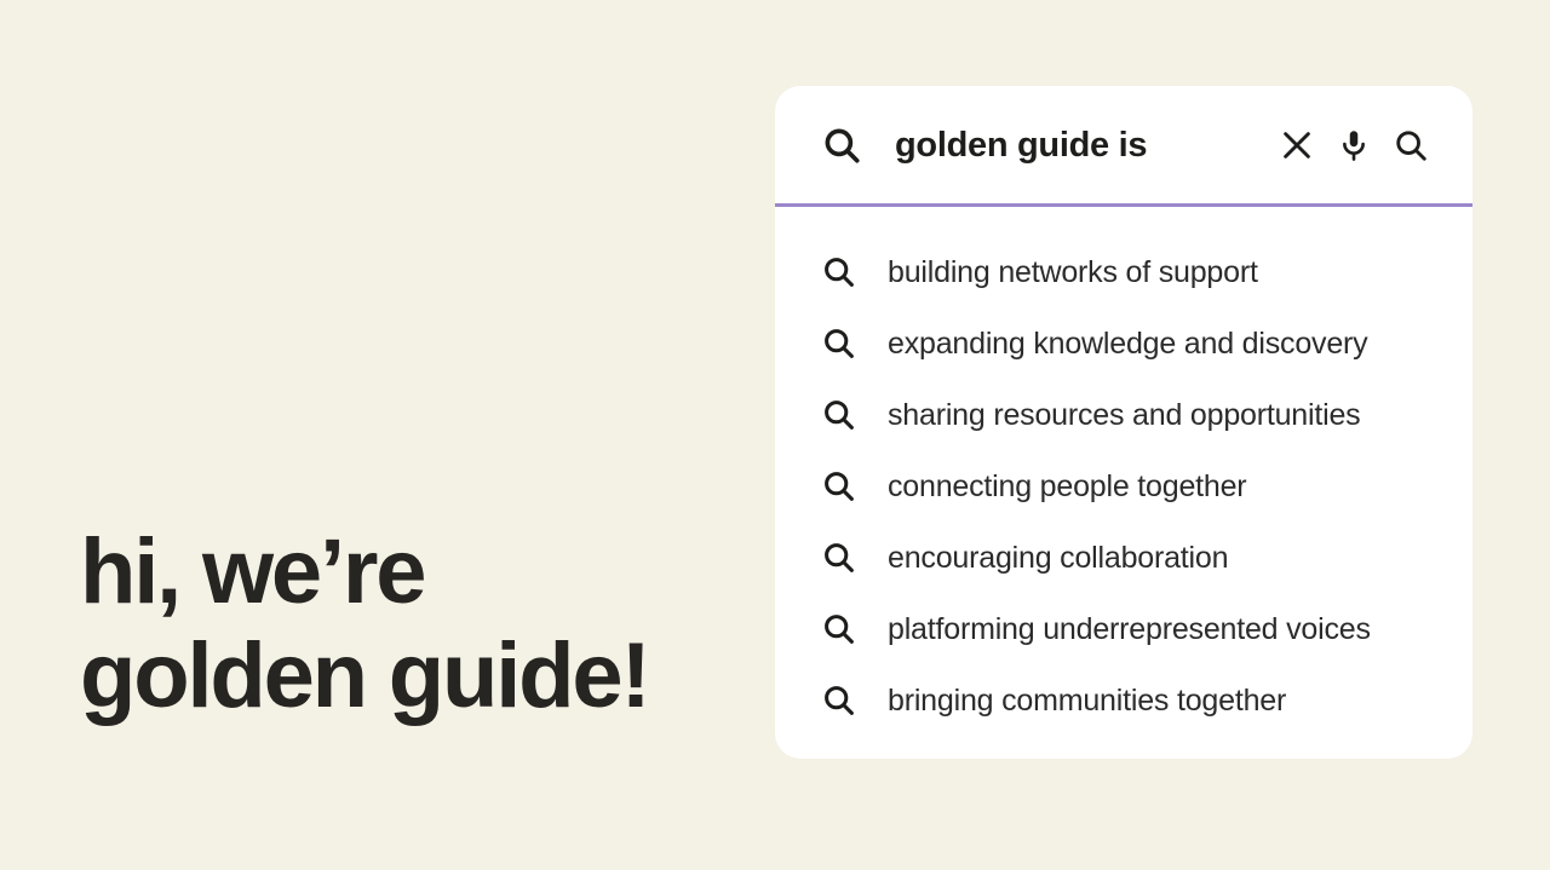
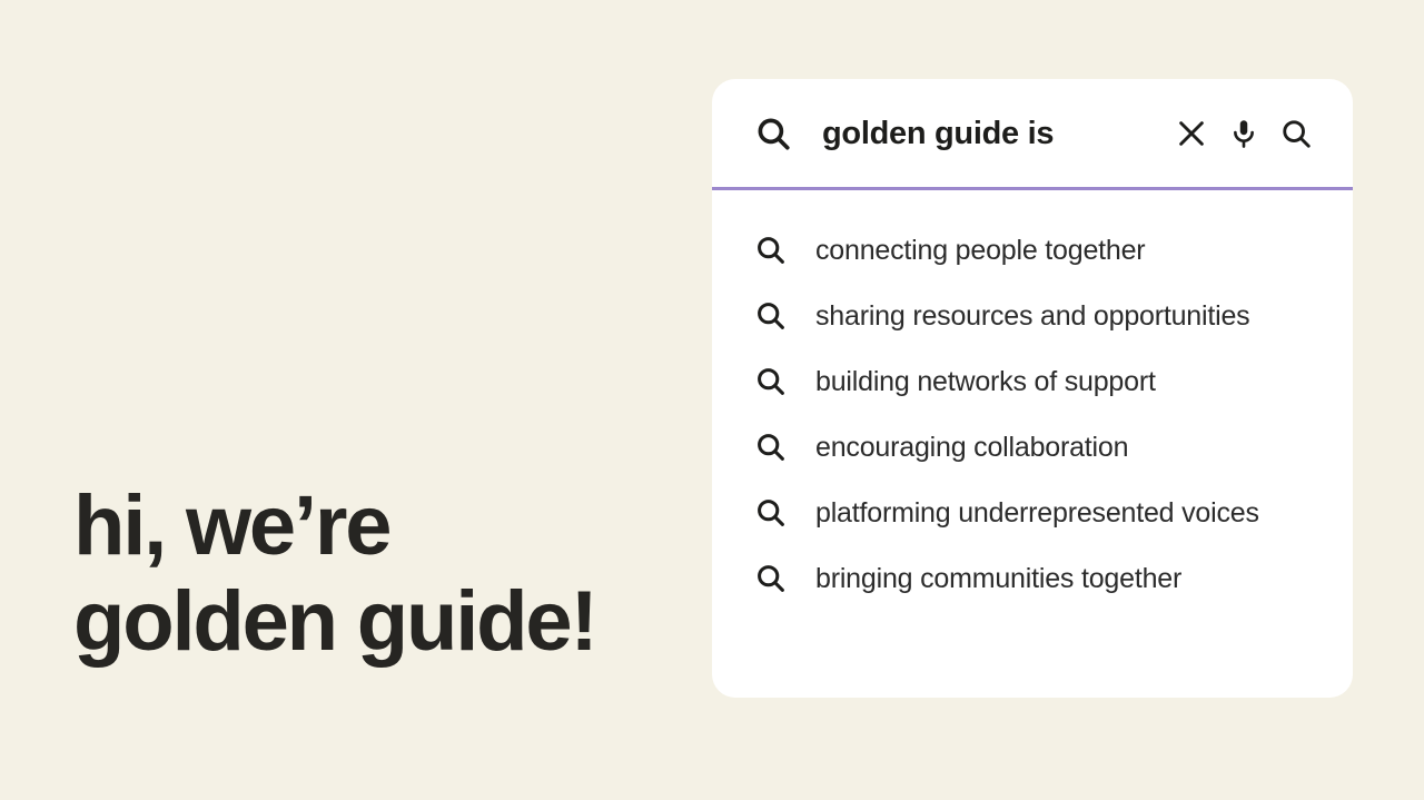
  hi, we’re
  golden guide!
  golden guide is
- building networks of support
+ connecting people together
- expanding knowledge and discovery
  sharing resources and opportunities
- connecting people together
+ building networks of support
  encouraging collaboration
  platforming underrepresented voices
  bringing communities together
